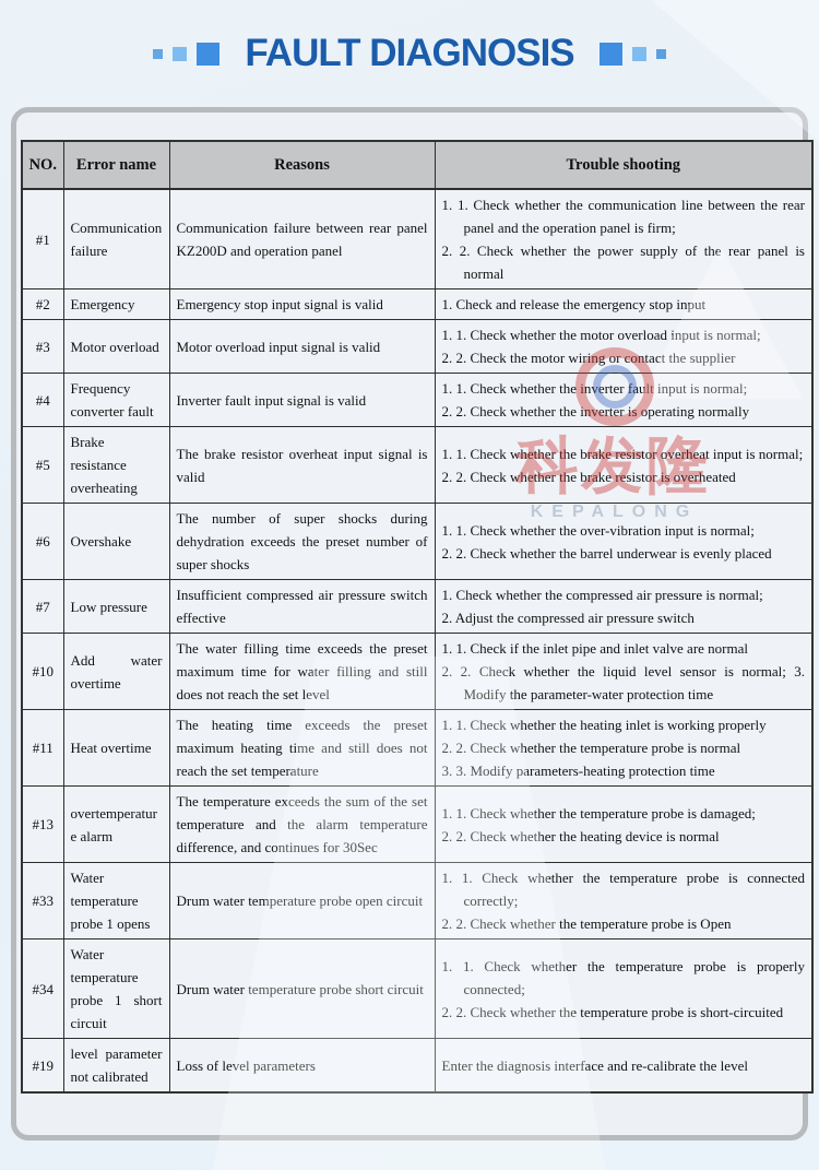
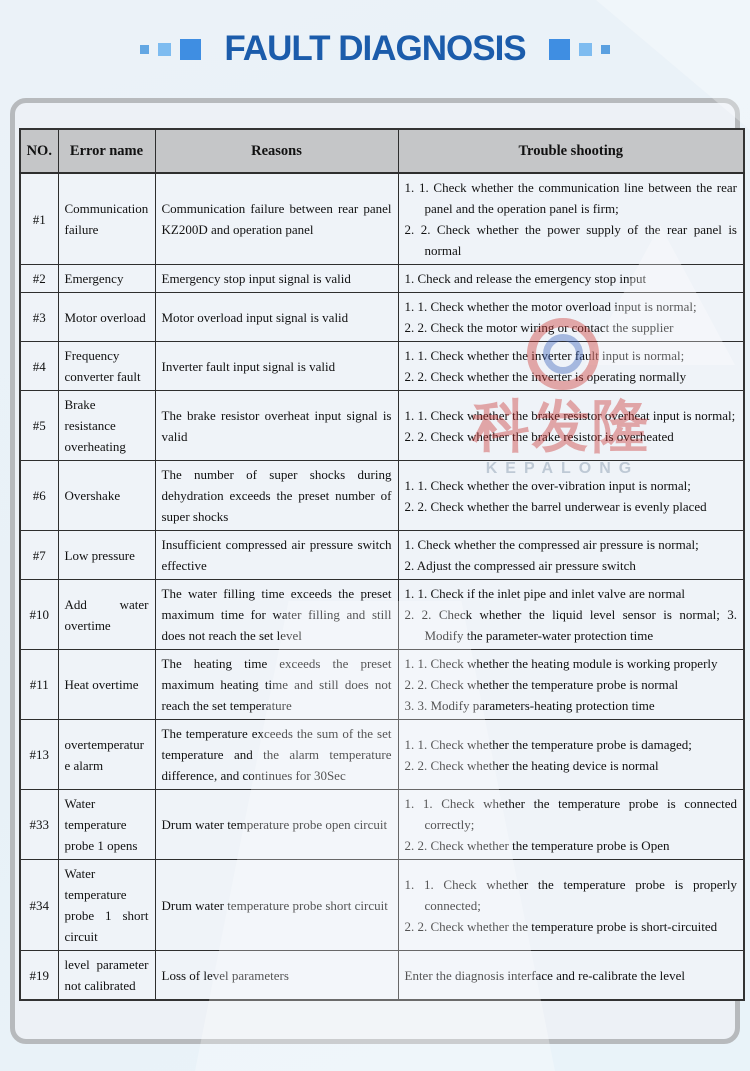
  FAULT DIAGNOSIS
  NO.	Error name	Reasons	Trouble shooting
  #1	Communication failure	Communication failure between rear panel KZ200D and operation panel	1. 1. Check whether the communication line between the rear panel and the operation panel is firm;2. 2. Check whether the power supply of the rear panel is normal
  #2	Emergency	Emergency stop input signal is valid	1. Check and release the emergency stop input
  #3	Motor overload	Motor overload input signal is valid	1. 1. Check whether the motor overload input is normal;2. 2. Check the motor wiring or contact the supplier
  #4	Frequency converter fault	Inverter fault input signal is valid	1. 1. Check whether the inverter fault input is normal;2. 2. Check whether the inverter is operating normally
  #5	Brake resistance overheating	The brake resistor overheat input signal is valid	1. 1. Check whether the brake resistor overheat input is normal;2. 2. Check whether the brake resistor is overheated
  #6	Overshake	The number of super shocks during dehydration exceeds the preset number of super shocks	1. 1. Check whether the over-vibration input is normal;2. 2. Check whether the barrel underwear is evenly placed
  #7	Low pressure	Insufficient compressed air pressure switch effective	1. Check whether the compressed air pressure is normal;2. Adjust the compressed air pressure switch
  #10	Add water overtime	The water filling time exceeds the preset maximum time for water filling and still does not reach the set level	1. 1. Check if the inlet pipe and inlet valve are normal2. 2. Check whether the liquid level sensor is normal; 3. Modify the parameter-water protection time
- #11	Heat overtime	The heating time exceeds the preset maximum heating time and still does not reach the set temperature	1. 1. Check whether the heating inlet is working properly2. 2. Check whether the temperature probe is normal3. 3. Modify parameters-heating protection time
+ #11	Heat overtime	The heating time exceeds the preset maximum heating time and still does not reach the set temperature	1. 1. Check whether the heating module is working properly2. 2. Check whether the temperature probe is normal3. 3. Modify parameters-heating protection time
  #13	overtemperature alarm	The temperature exceeds the sum of the set temperature and the alarm temperature difference, and continues for 30Sec	1. 1. Check whether the temperature probe is damaged;2. 2. Check whether the heating device is normal
  #33	Water temperature probe 1 opens	Drum water temperature probe open circuit	1. 1. Check whether the temperature probe is connected correctly;2. 2. Check whether the temperature probe is Open
  #34	Water temperature probe 1 short circuit	Drum water temperature probe short circuit	1. 1. Check whether the temperature probe is properly connected;2. 2. Check whether the temperature probe is short-circuited
  #19	level parameter not calibrated	Loss of level parameters	Enter the diagnosis interface and re-calibrate the level
  科发隆
  KEPALONG
